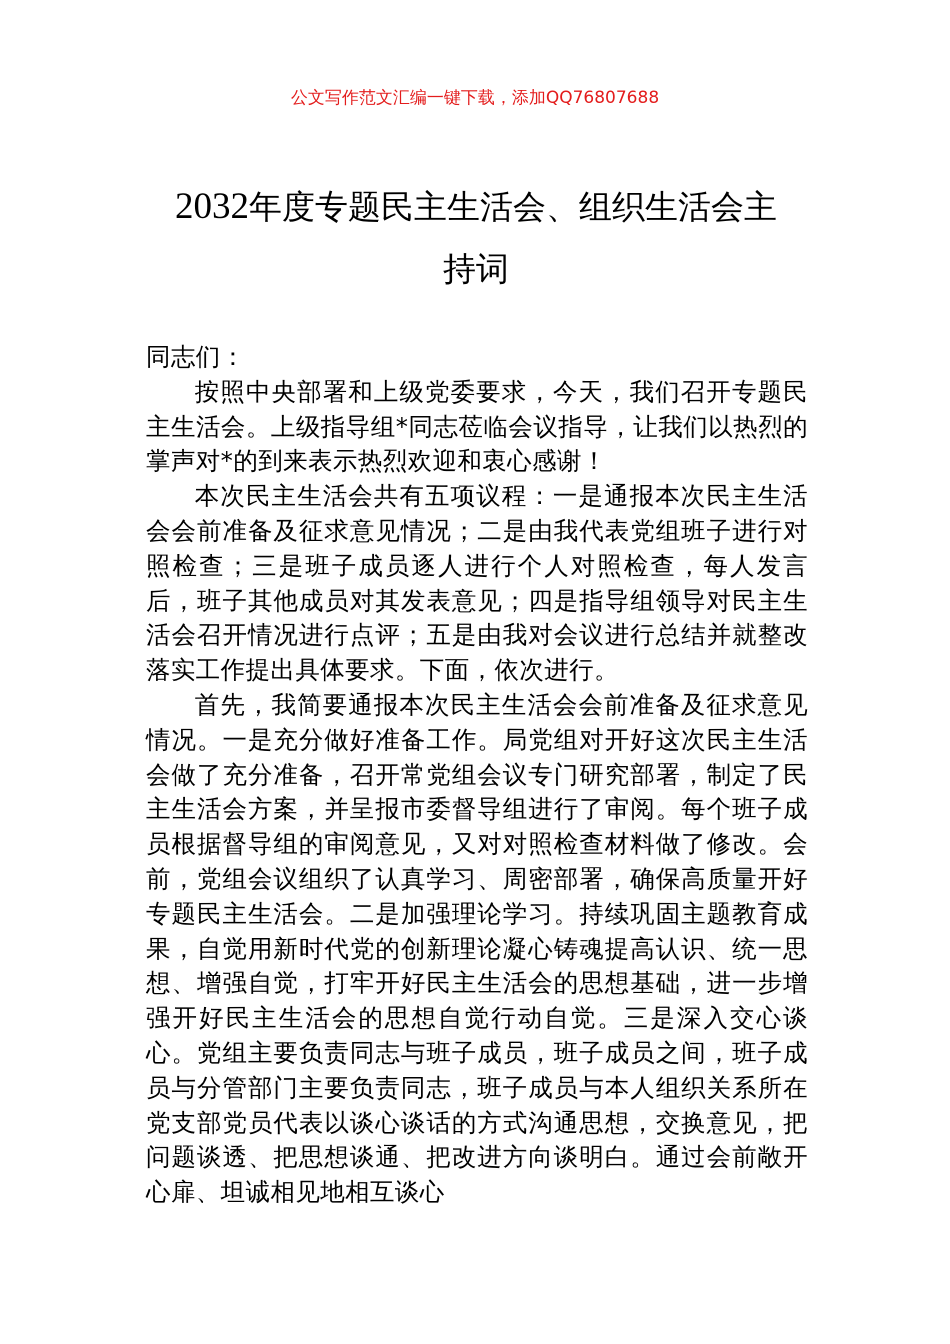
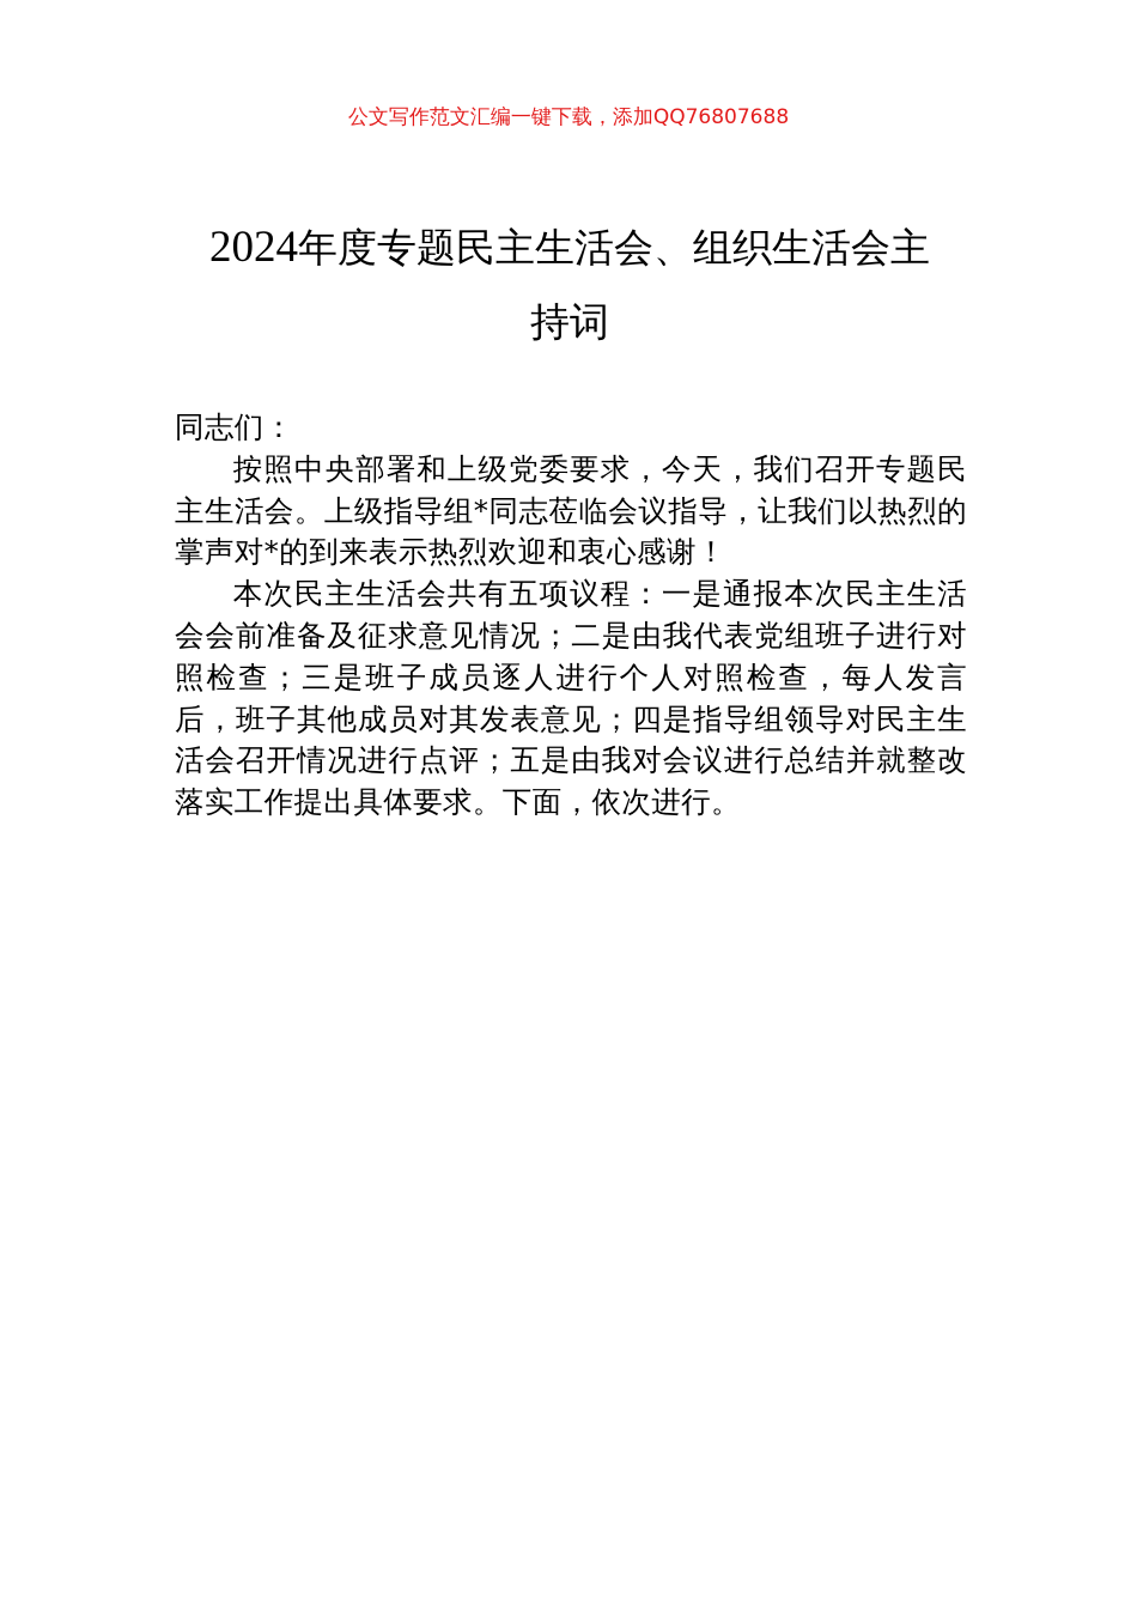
  公文写作范文汇编一键下载，添加QQ76807688
- 2032年度专题民主生活会、组织生活会主
+ 2024年度专题民主生活会、组织生活会主
  持词
  同志们：
  按照中央部署和上级党委要求，今天，我们召开专题民主生活会。上级指导组*同志莅临会议指导，让我们以热烈的掌声对*的到来表示热烈欢迎和衷心感谢！
  本次民主生活会共有五项议程：一是通报本次民主生活会会前准备及征求意见情况；二是由我代表党组班子进行对照检查；三是班子成员逐人进行个人对照检查，每人发言后，班子其他成员对其发表意见；四是指导组领导对民主生活会召开情况进行点评；五是由我对会议进行总结并就整改落实工作提出具体要求。下面，依次进行。
- 首先，我简要通报本次民主生活会会前准备及征求意见情况。一是充分做好准备工作。局党组对开好这次民主生活会做了充分准备，召开常党组会议专门研究部署，制定了民主生活会方案，并呈报市委督导组进行了审阅。每个班子成员根据督导组的审阅意见，又对对照检查材料做了修改。会前，党组会议组织了认真学习、周密部署，确保高质量开好专题民主生活会。二是加强理论学习。持续巩固主题教育成果，自觉用新时代党的创新理论凝心铸魂提高认识、统一思想、增强自觉，打牢开好民主生活会的思想基础，进一步增强开好民主生活会的思想自觉行动自觉。三是深入交心谈心。党组主要负责同志与班子成员，班子成员之间，班子成员与分管部门主要负责同志，班子成员与本人组织关系所在党支部党员代表以谈心谈话的方式沟通思想，交换意见，把问题谈透、把思想谈通、把改进方向谈明白。通过会前敞开心扉、坦诚相见地相互谈心
